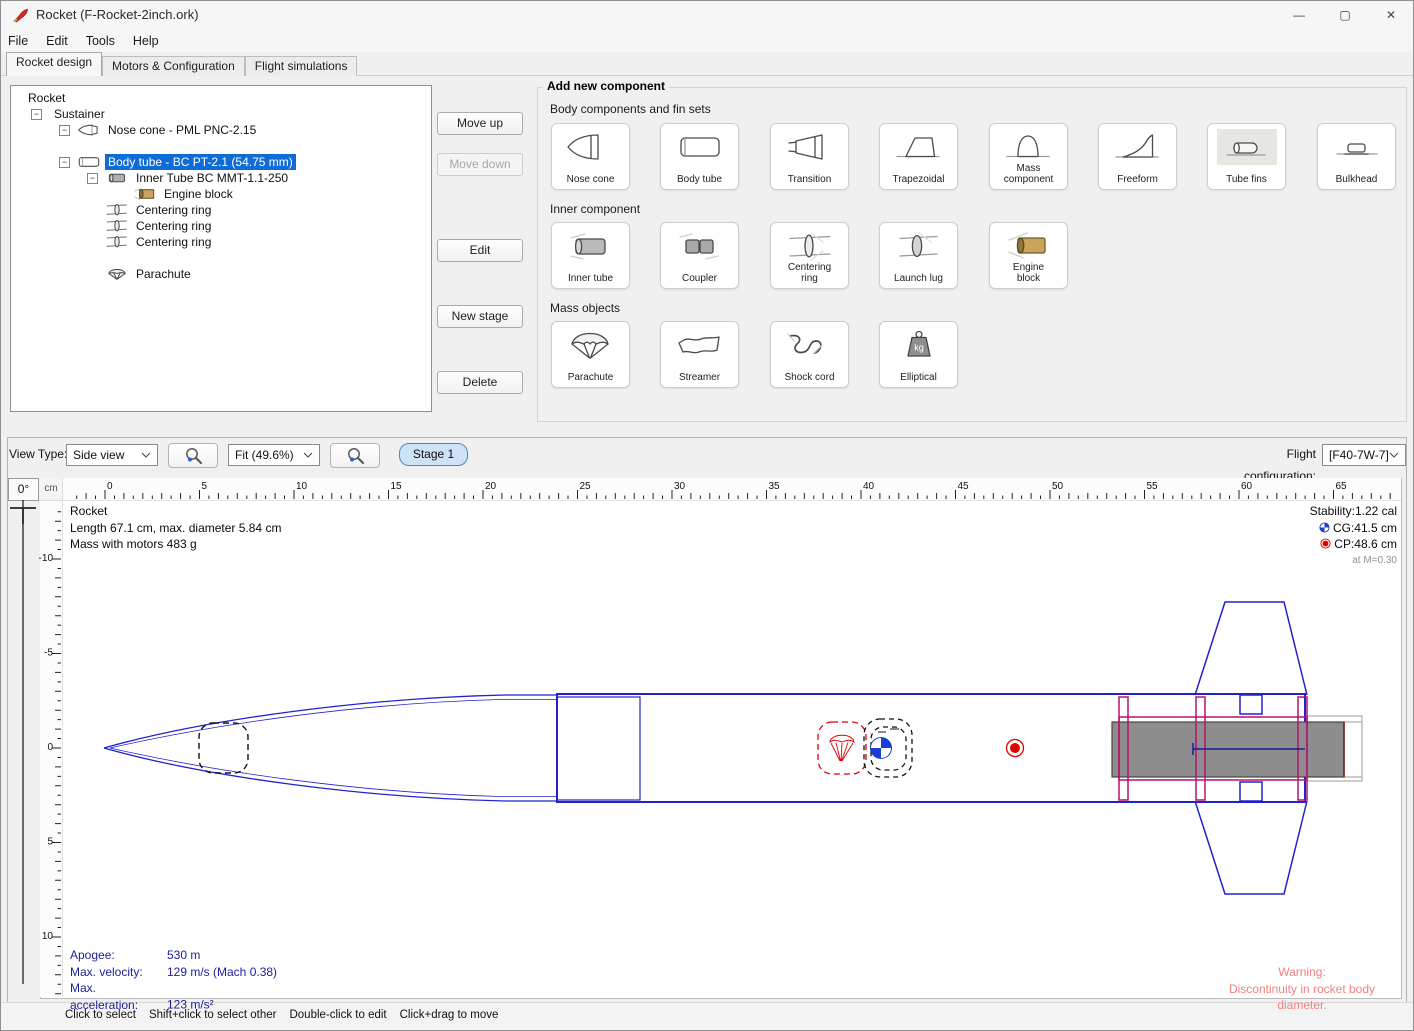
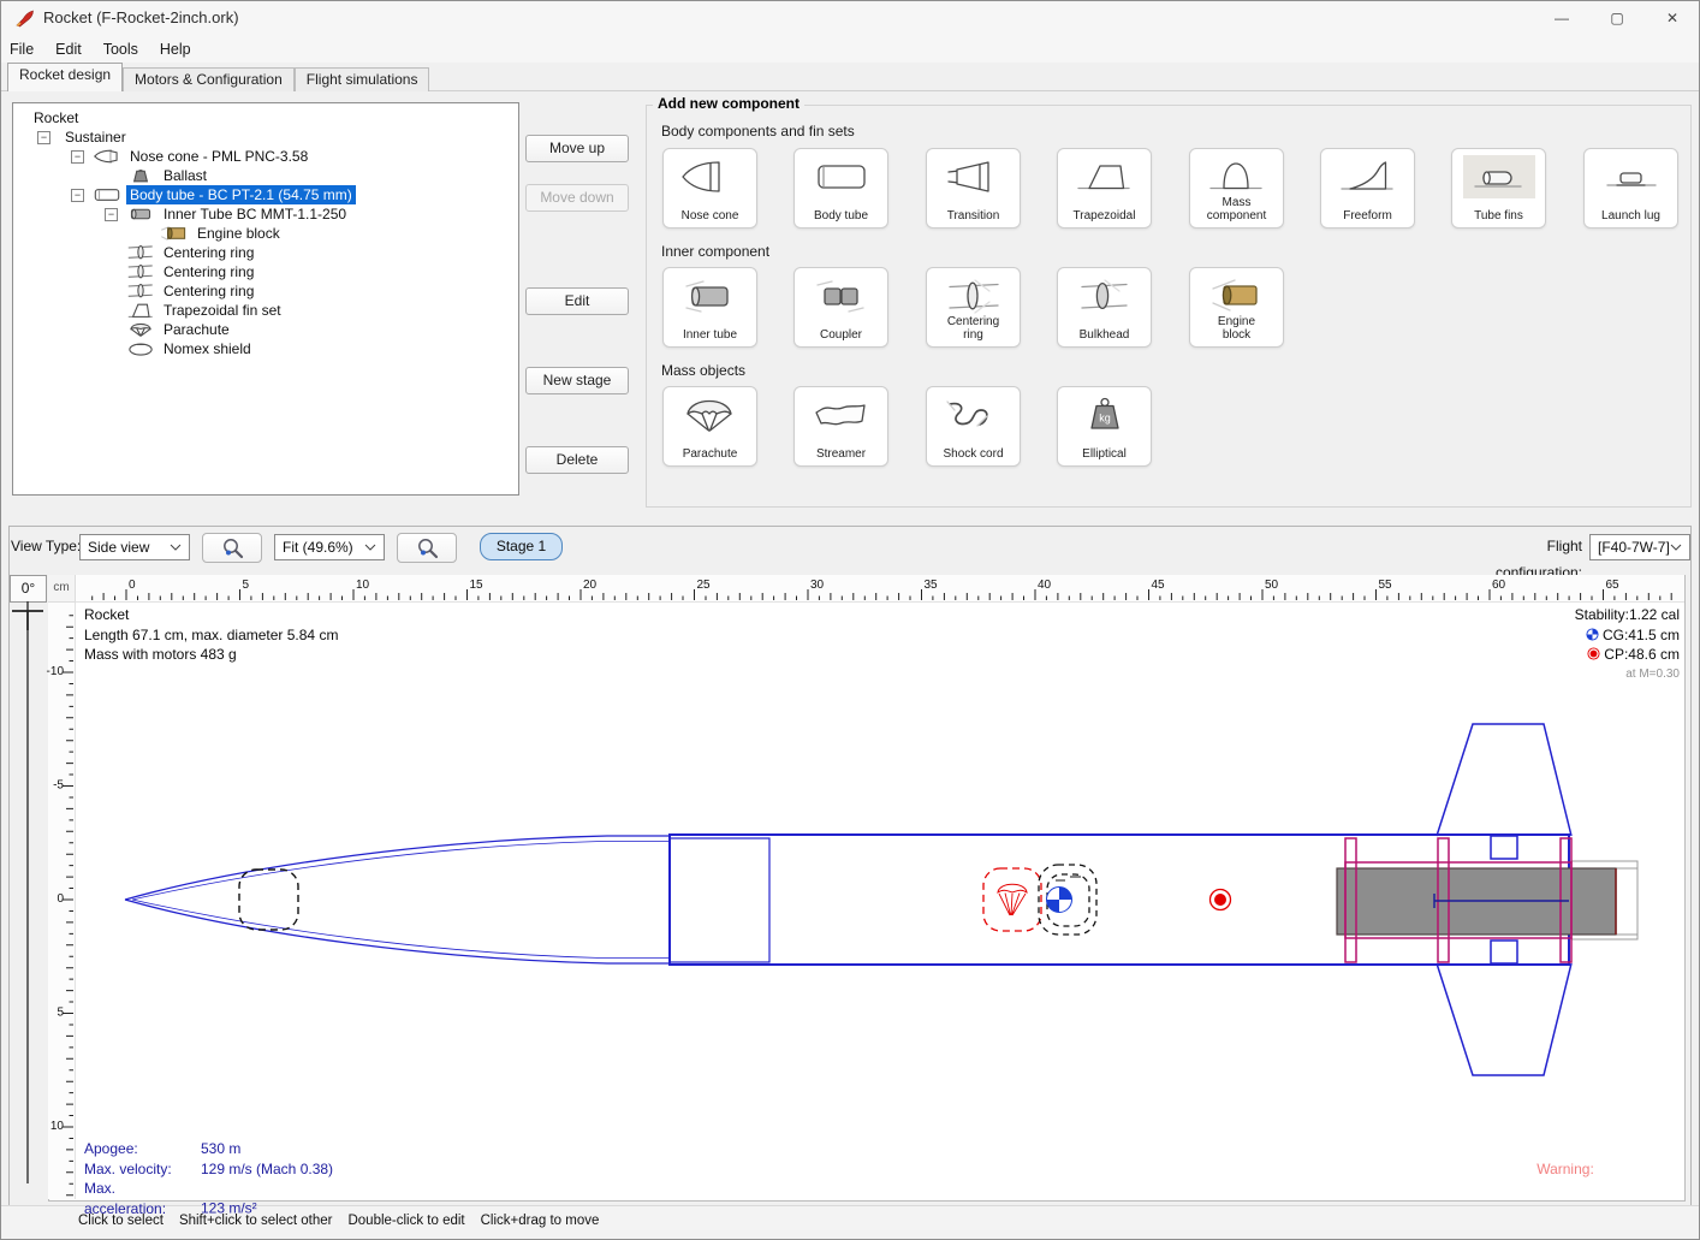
  Rocket (F-Rocket-2inch.ork)
  —
  ▢
  ✕
  File Edit Tools Help
  Rocket design Motors & Configuration Flight simulations
  Rocket
  −
  Sustainer
  −
- Nose cone - PML PNC-2.15
+ Nose cone - PML PNC-3.58
+ Ballast
  −
  Body tube - BC PT-2.1 (54.75 mm)
  −
  Inner Tube BC MMT-1.1-250
  Engine block
  Centering ring
  Centering ring
  Centering ring
+ Trapezoidal fin set
  Parachute
+ Nomex shield
  Move up
  Move down
  Edit
  New stage
  Delete
  Body components and fin sets
  Nose cone
  Body tube
  Transition
  Trapezoidal
  Mass component
  Freeform
  Tube fins
- Bulkhead
+ Launch lug
  Inner component
  Inner tube
  Coupler
  Centering ring
- Launch lug
+ Bulkhead
  Engine block
  Mass objects
  Parachute
  Streamer
  Shock cord
  kg
  Elliptical
  Add new component
  View Type
  Side view
  Fit (49.6%)
  Stage 1
  Flight configuration:
  [F40-7W-7]
  0°
  cm
  0
  5
  10
  15
  20
  25
  30
  35
  40
  45
  50
  55
  60
  65
  -10
  -5
  0
  5
  10
  Rocket
  Length 67.1 cm, max. diameter 5.84 cm
  Mass with motors 483 g
  Stability:1.22 cal
  CG:41.5 cm
  CP:48.6 cm
  at M=0.30
  Apogee: 530 m
  Max. velocity: 129 m/s (Mach 0.38)
  Max. acceleration: 123 m/s²
  Warning:
- Discontinuity in rocket body diameter.
  Click to select
  Shift+click to select other
  Double-click to edit
  Click+drag to move
